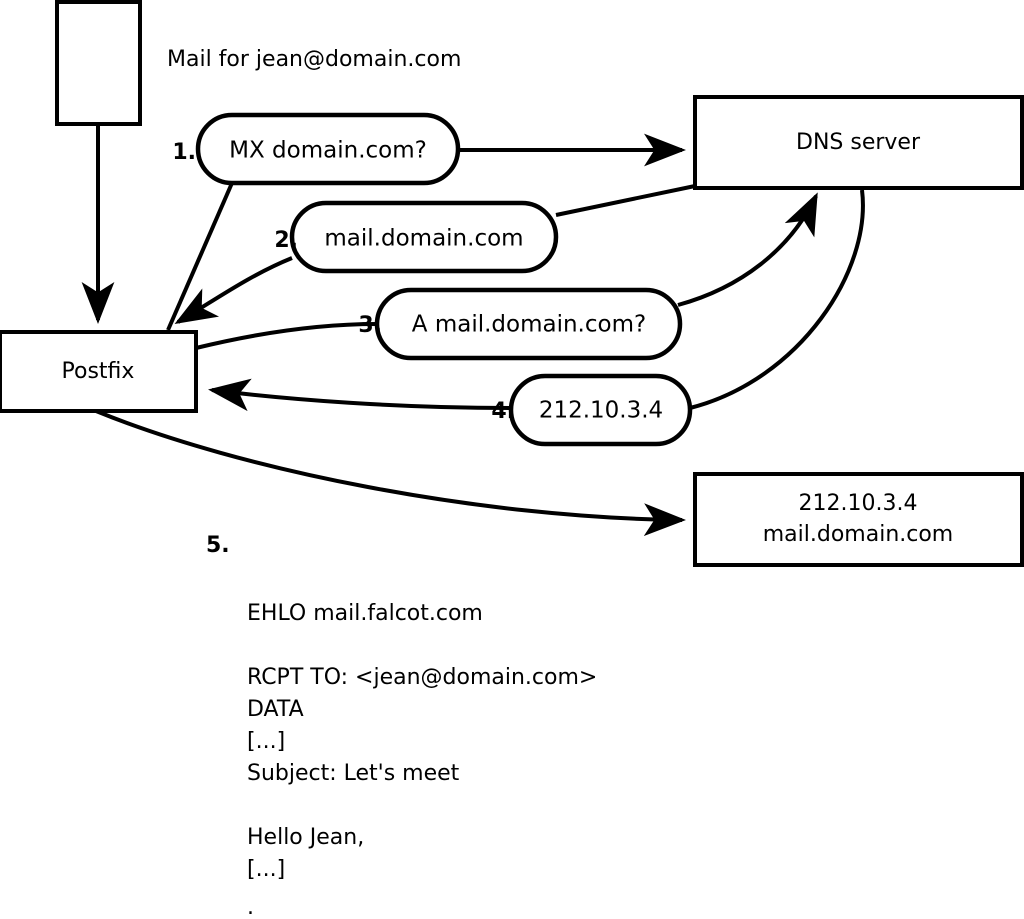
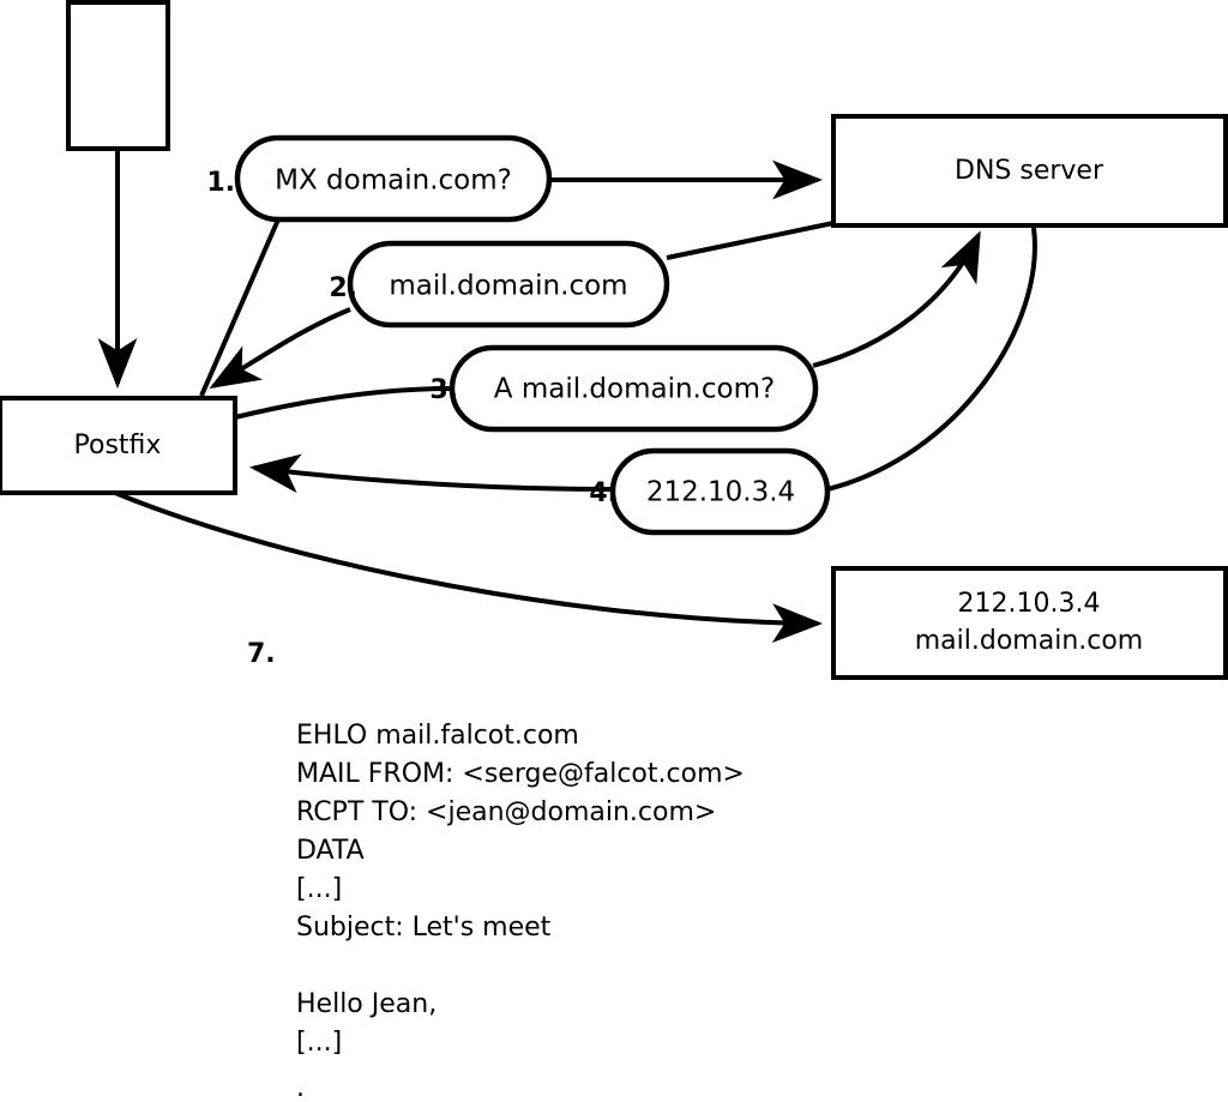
  Postfix
  DNS server
  212.10.3.4
  mail.domain.com
  MX domain.com?
  1.
  mail.domain.com
  2.
  A mail.domain.com?
  3.
  212.10.3.4
  4.
- Mail for jean@domain.com
- 5.
+ 7.
  EHLO mail.falcot.com
+ MAIL FROM: <serge@falcot.com>
  RCPT TO: <jean@domain.com>
  DATA
  [...]
  Subject: Let's meet
  Hello Jean,
  [...]
  .
